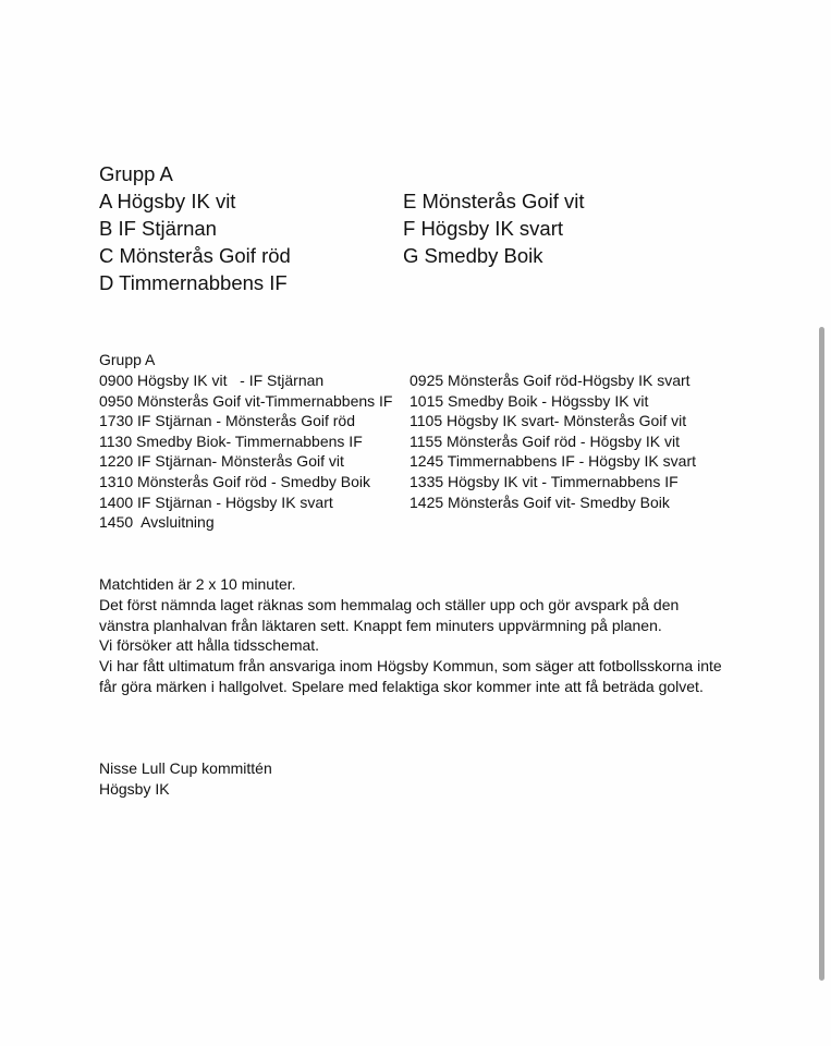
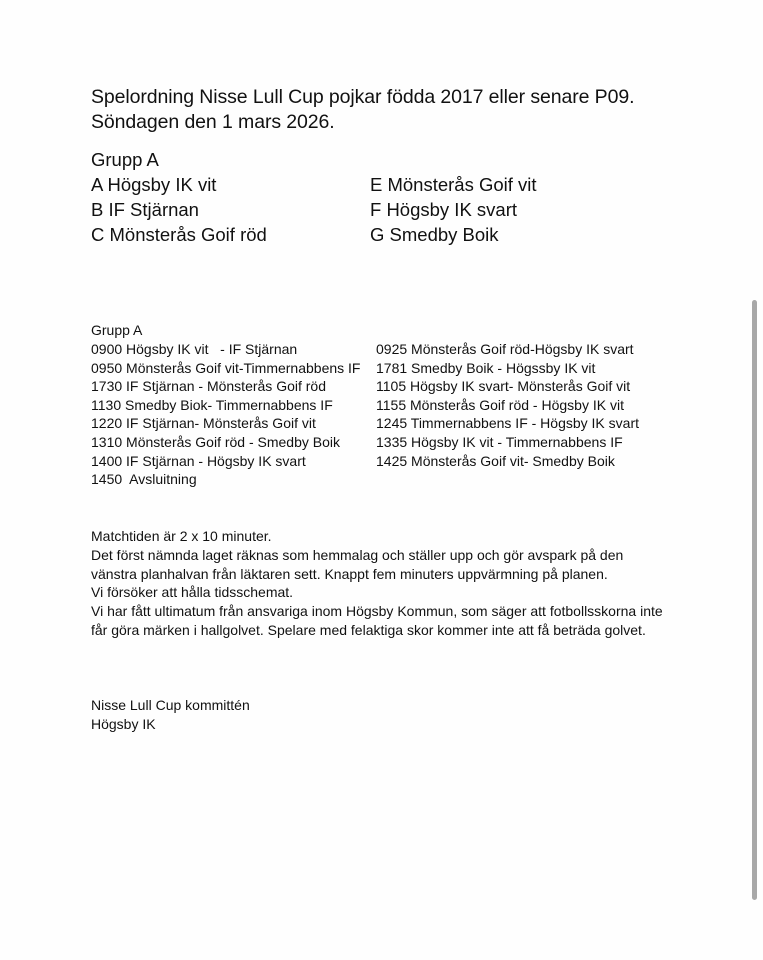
+ Spelordning Nisse Lull Cup pojkar födda 2017 eller senare P09.
+ Söndagen den 1 mars 2026.
  Grupp A
  A Högsby IK vit
  B IF Stjärnan
  C Mönsterås Goif röd
- D Timmernabbens IF
  E Mönsterås Goif vit
  F Högsby IK svart
  G Smedby Boik
  Grupp A
  0900 Högsby IK vit - IF Stjärnan
  0950 Mönsterås Goif vit-Timmernabbens IF
  1730 IF Stjärnan - Mönsterås Goif röd
  1130 Smedby Biok- Timmernabbens IF
  1220 IF Stjärnan- Mönsterås Goif vit
  1310 Mönsterås Goif röd - Smedby Boik
  1400 IF Stjärnan - Högsby IK svart
  1450 Avsluitning
  0925 Mönsterås Goif röd-Högsby IK svart
- 1015 Smedby Boik - Högssby IK vit
+ 1781 Smedby Boik - Högssby IK vit
  1105 Högsby IK svart- Mönsterås Goif vit
  1155 Mönsterås Goif röd - Högsby IK vit
  1245 Timmernabbens IF - Högsby IK svart
  1335 Högsby IK vit - Timmernabbens IF
  1425 Mönsterås Goif vit- Smedby Boik
  Matchtiden är 2 x 10 minuter.
  Det först nämnda laget räknas som hemmalag och ställer upp och gör avspark på den vänstra planhalvan från läktaren sett. Knappt fem minuters uppvärmning på planen.
  Vi försöker att hålla tidsschemat.
  Vi har fått ultimatum från ansvariga inom Högsby Kommun, som säger att fotbollsskorna inte får göra märken i hallgolvet. Spelare med felaktiga skor kommer inte att få beträda golvet.
  Nisse Lull Cup kommittén
  Högsby IK
